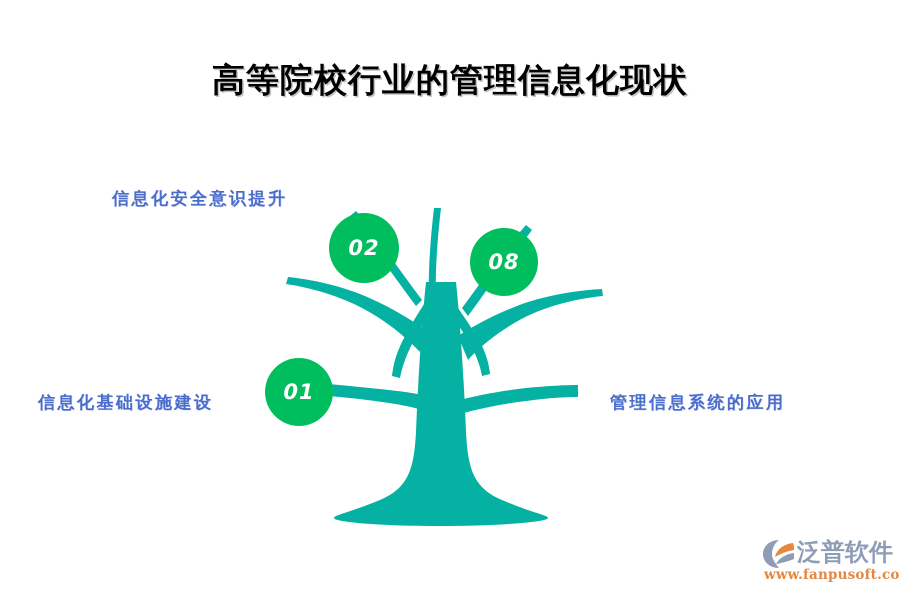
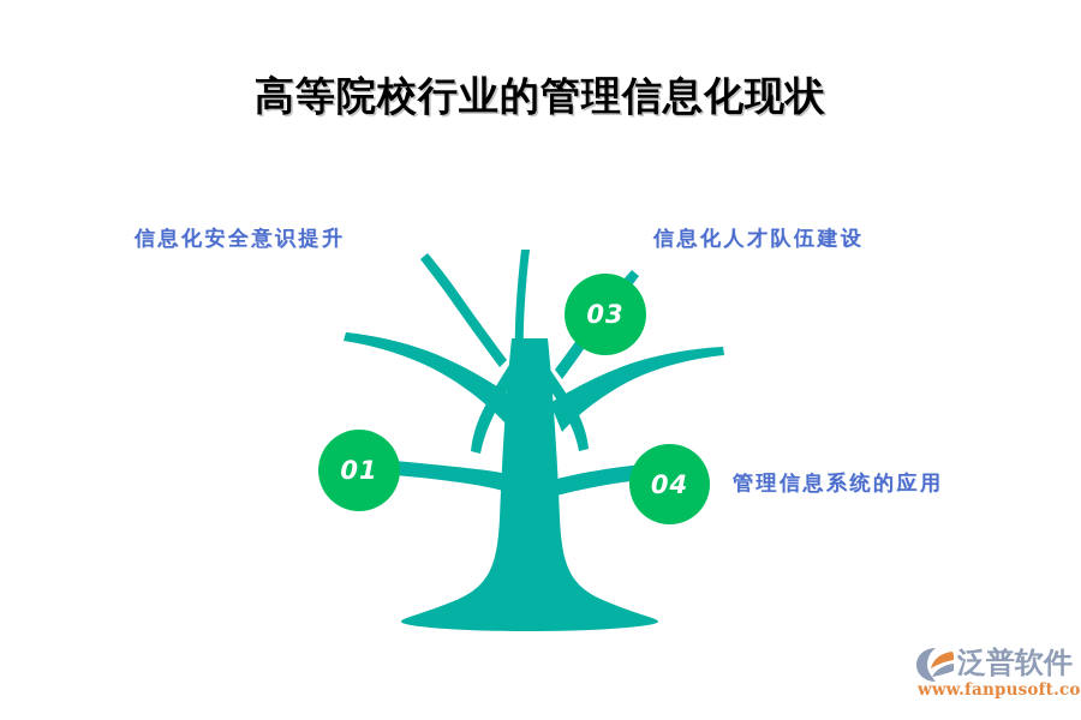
  高等院校行业的管理信息化现状
  01
- 信息化基础设施建设
- 02
  信息化安全意识提升
- 08
+ 03
+ 信息化人才队伍建设
+ 04
  管理信息系统的应用
  泛普软件
  www.fanpusoft.co
